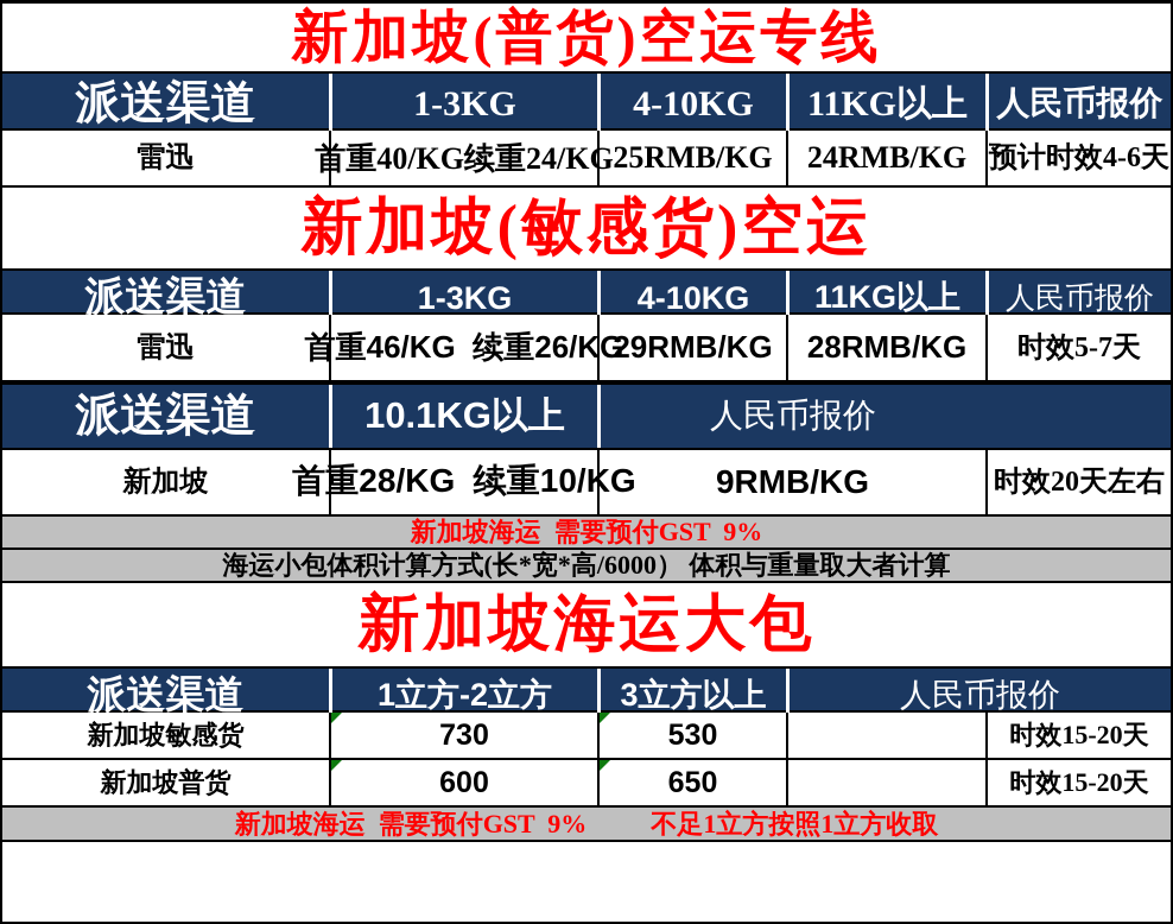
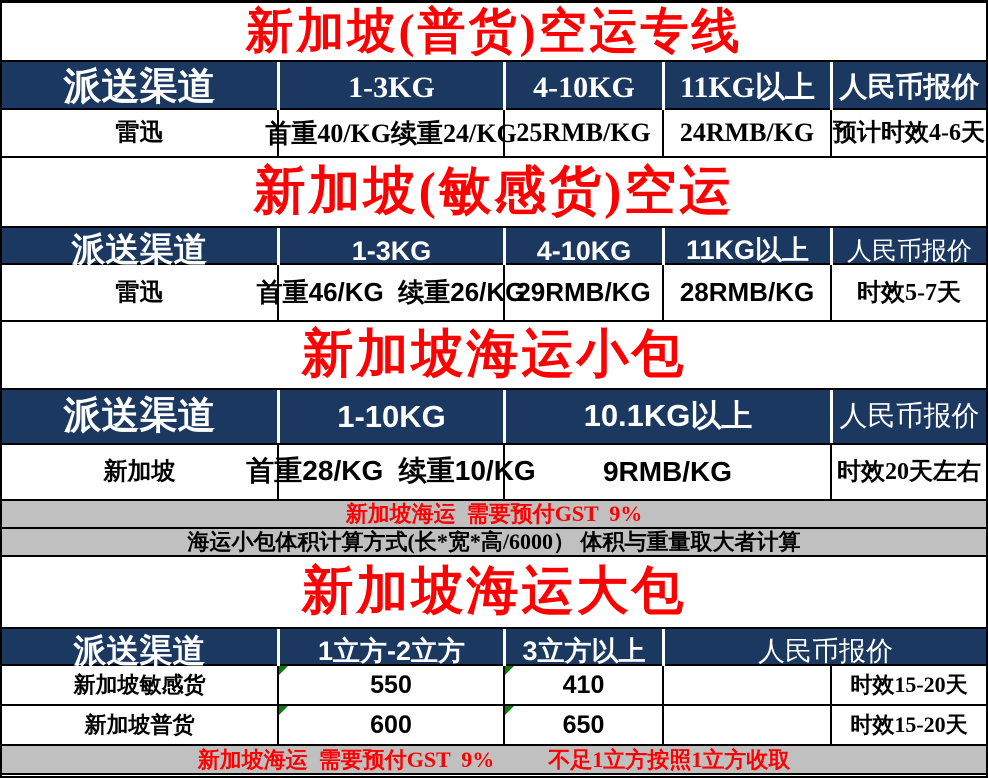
  新加坡(普货)空运专线
  派送渠道
  1-3KG
  4-10KG
  11KG以上
  人民币报价
  雷迅
  首重40/KG续重24/K
  25RMB/KG
  24RMB/KG
  预计时效4-6天
  新加坡(敏感货)空运
  派送渠道
  1-3KG
  4-10KG
  11KG以上
  人民币报价
  雷迅
  首重46/KG 续重26/K
  29RMB/KG
  28RMB/KG
  时效5-7天
+ 新加坡海运小包
  派送渠道
+ 1-10KG
  10.1KG以上
  人民币报价
  新加坡
  首重28/KG 续重10/
  9RMB/KG
  时效20天左右
  新加坡海运 需要预付GST 9%
  海运小包体积计算方式(长*宽*高/6000） 体积与重量取大者计算
  新加坡海运大包
  派送渠道
  1立方-2立方
  3立方以上
  人民币报价
  新加坡敏感货
- 730
+ 550
- 530
+ 410
  时效15-20天
  新加坡普货
  600
  650
  时效15-20天
  新加坡海运 需要预付GST 9%
  不足1立方按照1立方收取
